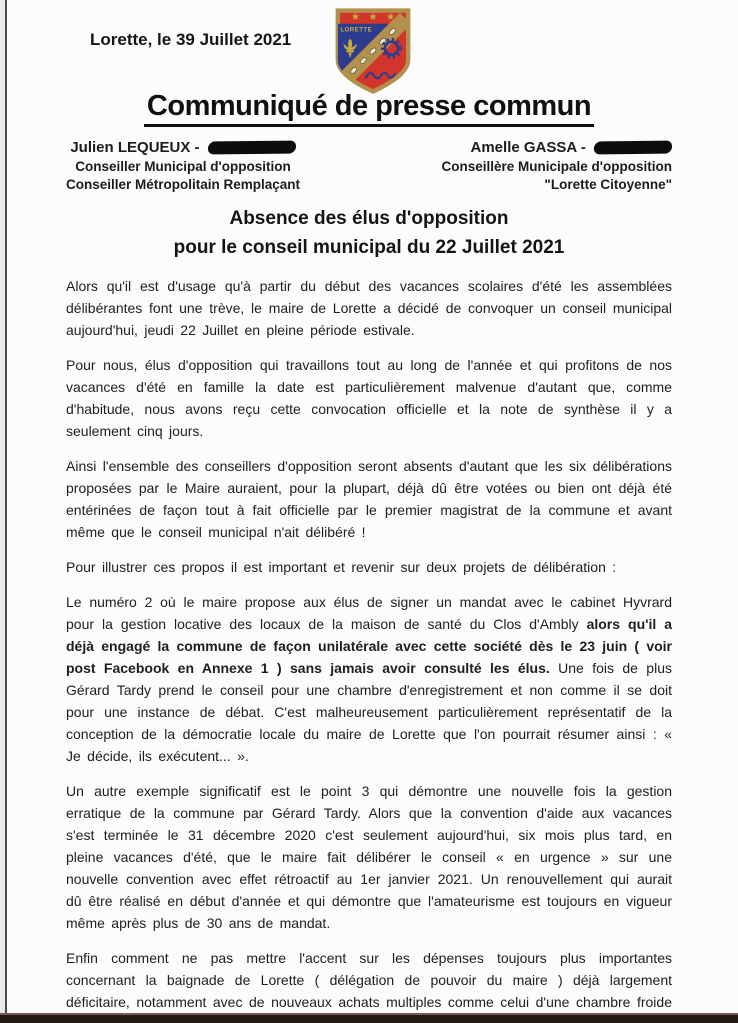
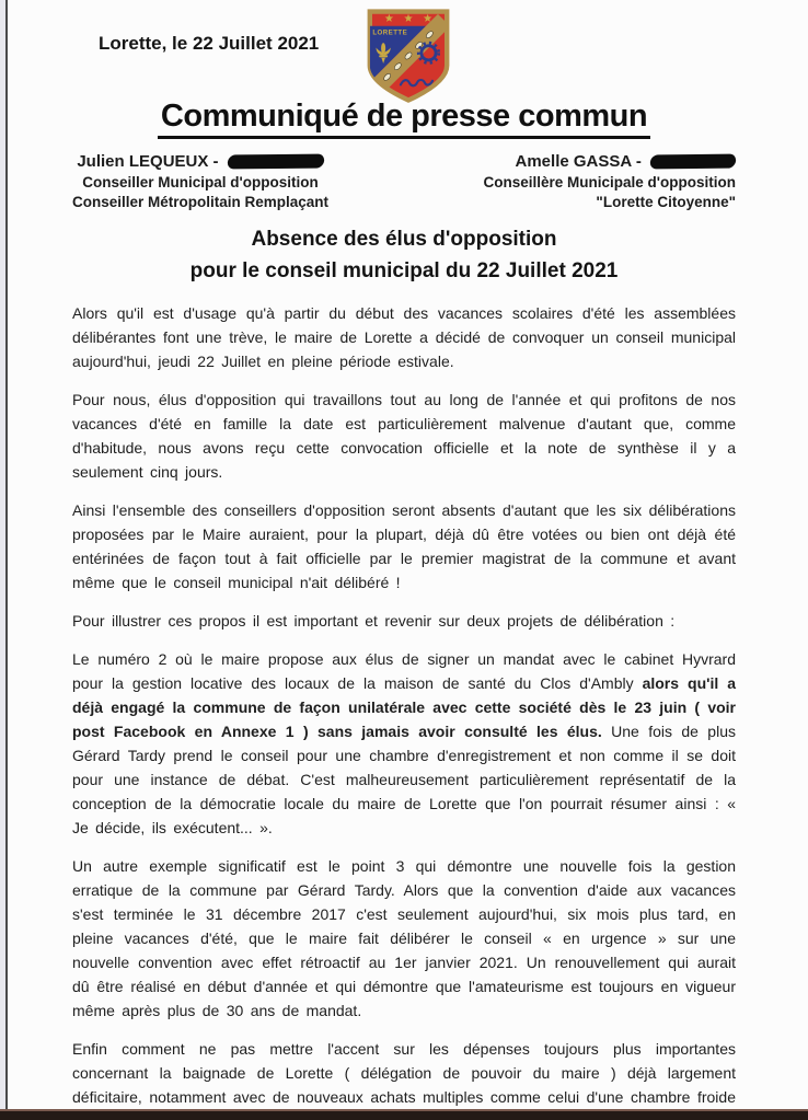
- Lorette, le 39 Juillet 2021
+ Lorette, le 22 Juillet 2021
  Communiqué de presse commun
  Julien LEQUEUX -
  Conseiller Municipal d'opposition
  Conseiller Métropolitain Remplaçant
  Amelle GASSA -
  Conseillère Municipale d'opposition
  "Lorette Citoyenne"
  Absence des élus d'opposition
  pour le conseil municipal du 22 Juillet 2021
  Alors qu'il est d'usage qu'à partir du début des vacances scolaires d'été les assemblées délibérantes font une trève, le maire de Lorette a décidé de convoquer un conseil municipal aujourd'hui, jeudi 22 Juillet en pleine période estivale.
  Pour nous, élus d'opposition qui travaillons tout au long de l'année et qui profitons de nos vacances d'été en famille la date est particulièrement malvenue d'autant que, comme d'habitude, nous avons reçu cette convocation officielle et la note de synthèse il y a seulement cinq jours.
  Ainsi l'ensemble des conseillers d'opposition seront absents d'autant que les six délibérations proposées par le Maire auraient, pour la plupart, déjà dû être votées ou bien ont déjà été entérinées de façon tout à fait officielle par le premier magistrat de la commune et avant même que le conseil municipal n'ait délibéré !
  Pour illustrer ces propos il est important et revenir sur deux projets de délibération :
  Le numéro 2 où le maire propose aux élus de signer un mandat avec le cabinet Hyvrard pour la gestion locative des locaux de la maison de santé du Clos d'Ambly alors qu'il a déjà engagé la commune de façon unilatérale avec cette société dès le 23 juin ( voir post Facebook en Annexe 1 ) sans jamais avoir consulté les élus. Une fois de plus Gérard Tardy prend le conseil pour une chambre d'enregistrement et non comme il se doit pour une instance de débat. C'est malheureusement particulièrement représentatif de la conception de la démocratie locale du maire de Lorette que l'on pourrait résumer ainsi : « Je décide, ils exécutent... ».
- Un autre exemple significatif est le point 3 qui démontre une nouvelle fois la gestion erratique de la commune par Gérard Tardy. Alors que la convention d'aide aux vacances s'est terminée le 31 décembre 2020 c'est seulement aujourd'hui, six mois plus tard, en pleine vacances d'été, que le maire fait délibérer le conseil « en urgence » sur une nouvelle convention avec effet rétroactif au 1er janvier 2021. Un renouvellement qui aurait dû être réalisé en début d'année et qui démontre que l'amateurisme est toujours en vigueur même après plus de 30 ans de mandat.
+ Un autre exemple significatif est le point 3 qui démontre une nouvelle fois la gestion erratique de la commune par Gérard Tardy. Alors que la convention d'aide aux vacances s'est terminée le 31 décembre 2017 c'est seulement aujourd'hui, six mois plus tard, en pleine vacances d'été, que le maire fait délibérer le conseil « en urgence » sur une nouvelle convention avec effet rétroactif au 1er janvier 2021. Un renouvellement qui aurait dû être réalisé en début d'année et qui démontre que l'amateurisme est toujours en vigueur même après plus de 30 ans de mandat.
  Enfin comment ne pas mettre l'accent sur les dépenses toujours plus importantes concernant la baignade de Lorette ( délégation de pouvoir du maire ) déjà largement déficitaire, notamment avec de nouveaux achats multiples comme celui d'une chambre froide
